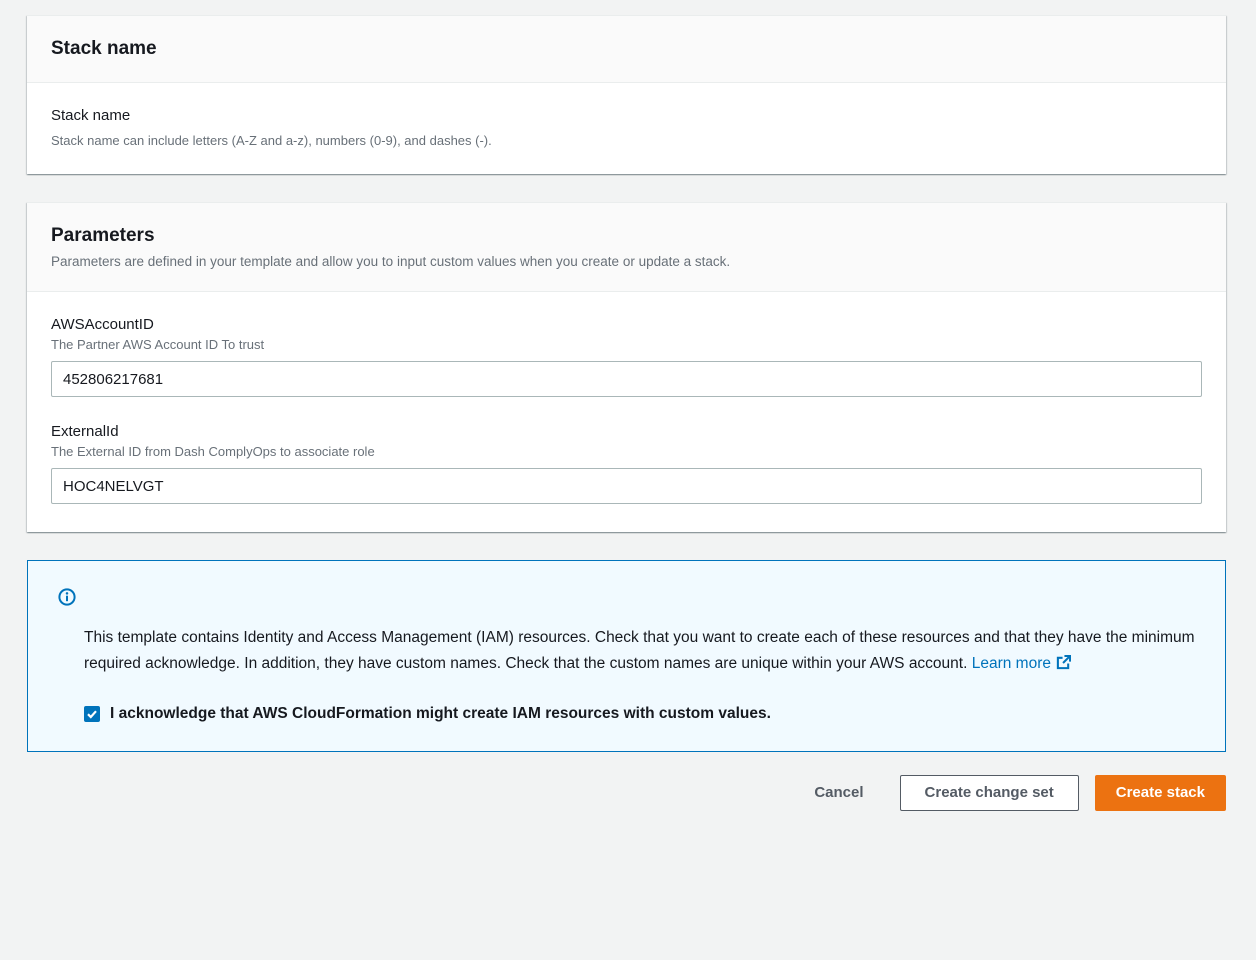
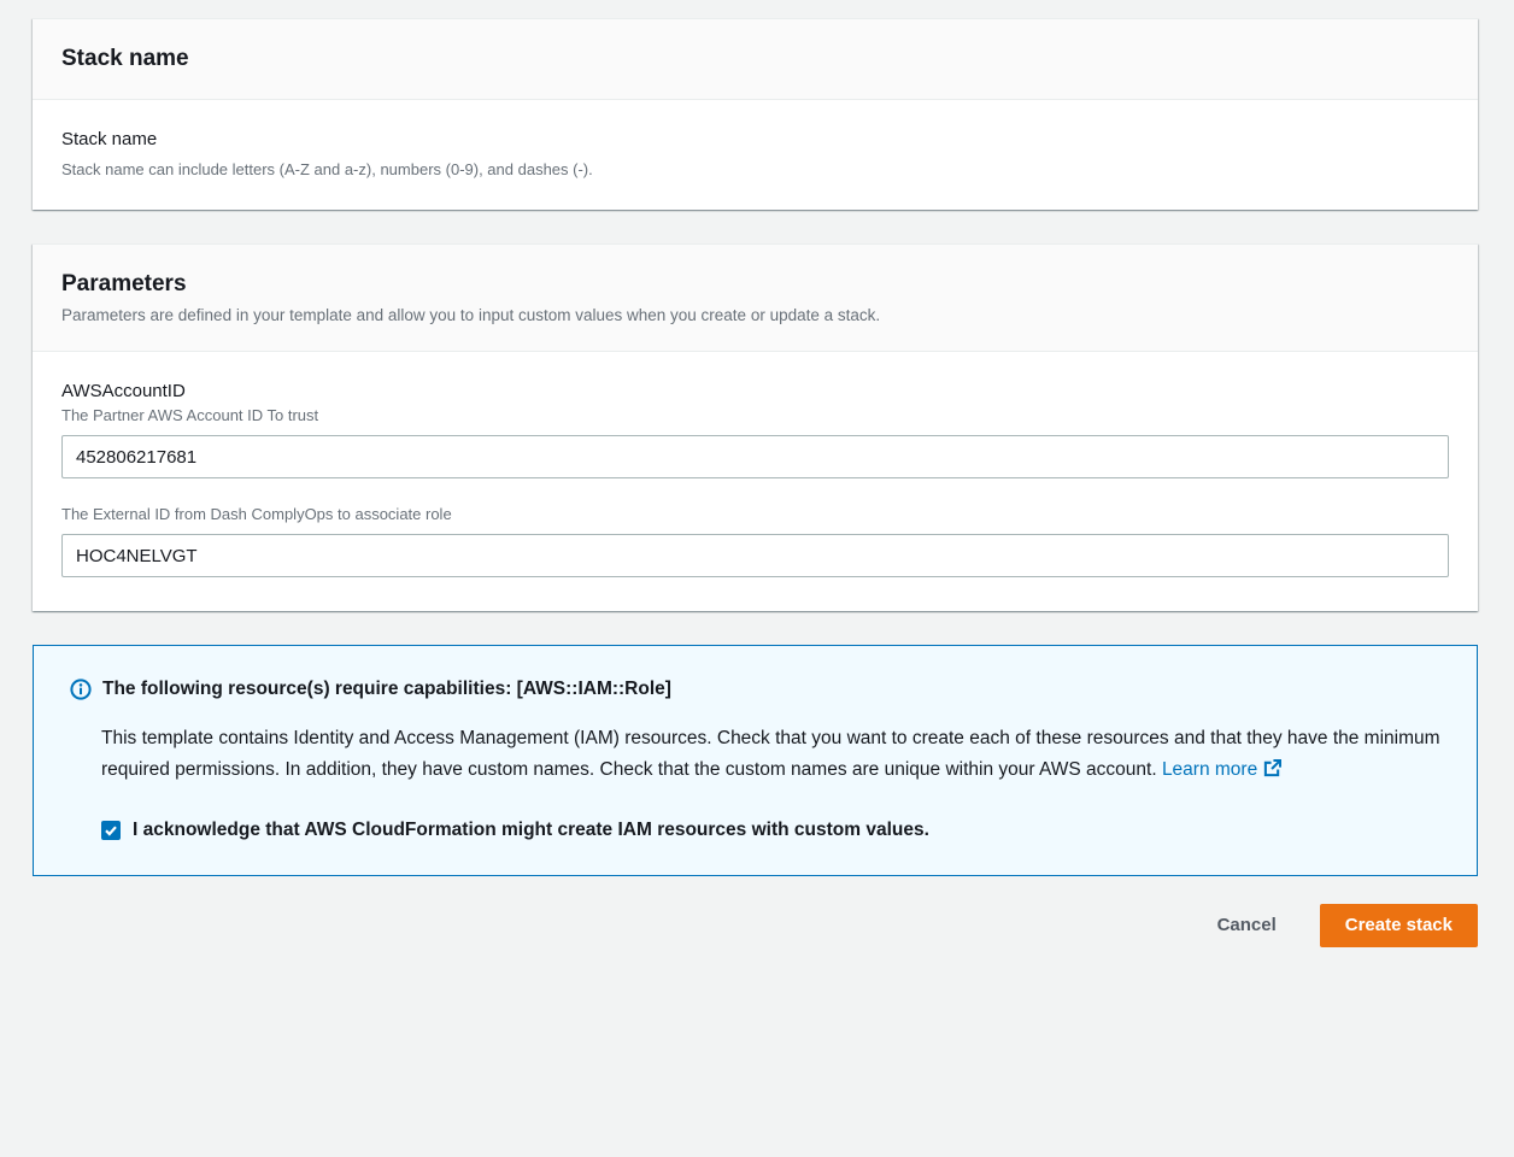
  Stack name
  Stack name
  Stack name can include letters (A-Z and a-z), numbers (0-9), and dashes (-).
  Parameters
  Parameters are defined in your template and allow you to input custom values when you create or update a stack.
  AWSAccountID
  The Partner AWS Account ID To trust
  452806217681
- ExternalId
  The External ID from Dash ComplyOps to associate role
  HOC4NELVGT
+ The following resource(s) require capabilities: [AWS::IAM::Role]
- This template contains Identity and Access Management (IAM) resources. Check that you want to create each of these resources and that they have the minimum required acknowledge. In addition, they have custom names. Check that the custom names are unique within your AWS account. Learn more
+ This template contains Identity and Access Management (IAM) resources. Check that you want to create each of these resources and that they have the minimum required permissions. In addition, they have custom names. Check that the custom names are unique within your AWS account. Learn more
  I acknowledge that AWS CloudFormation might create IAM resources with custom values.
  Cancel
- Create change set
  Create stack
